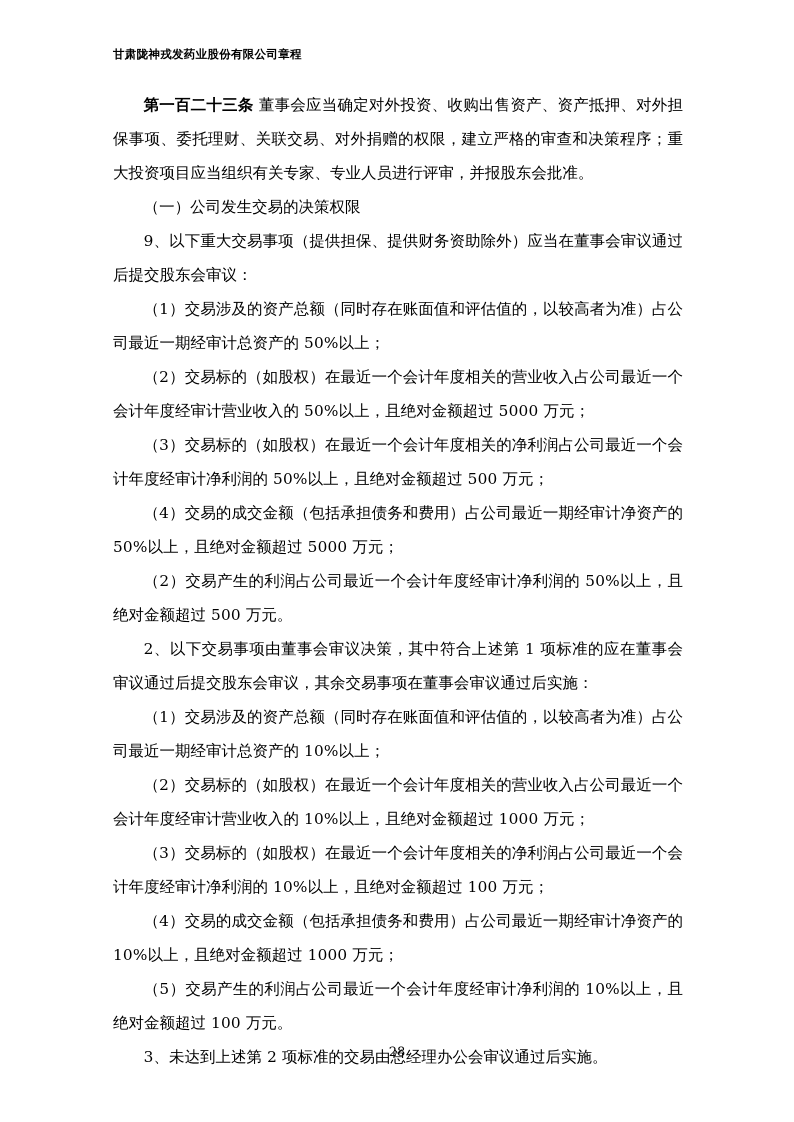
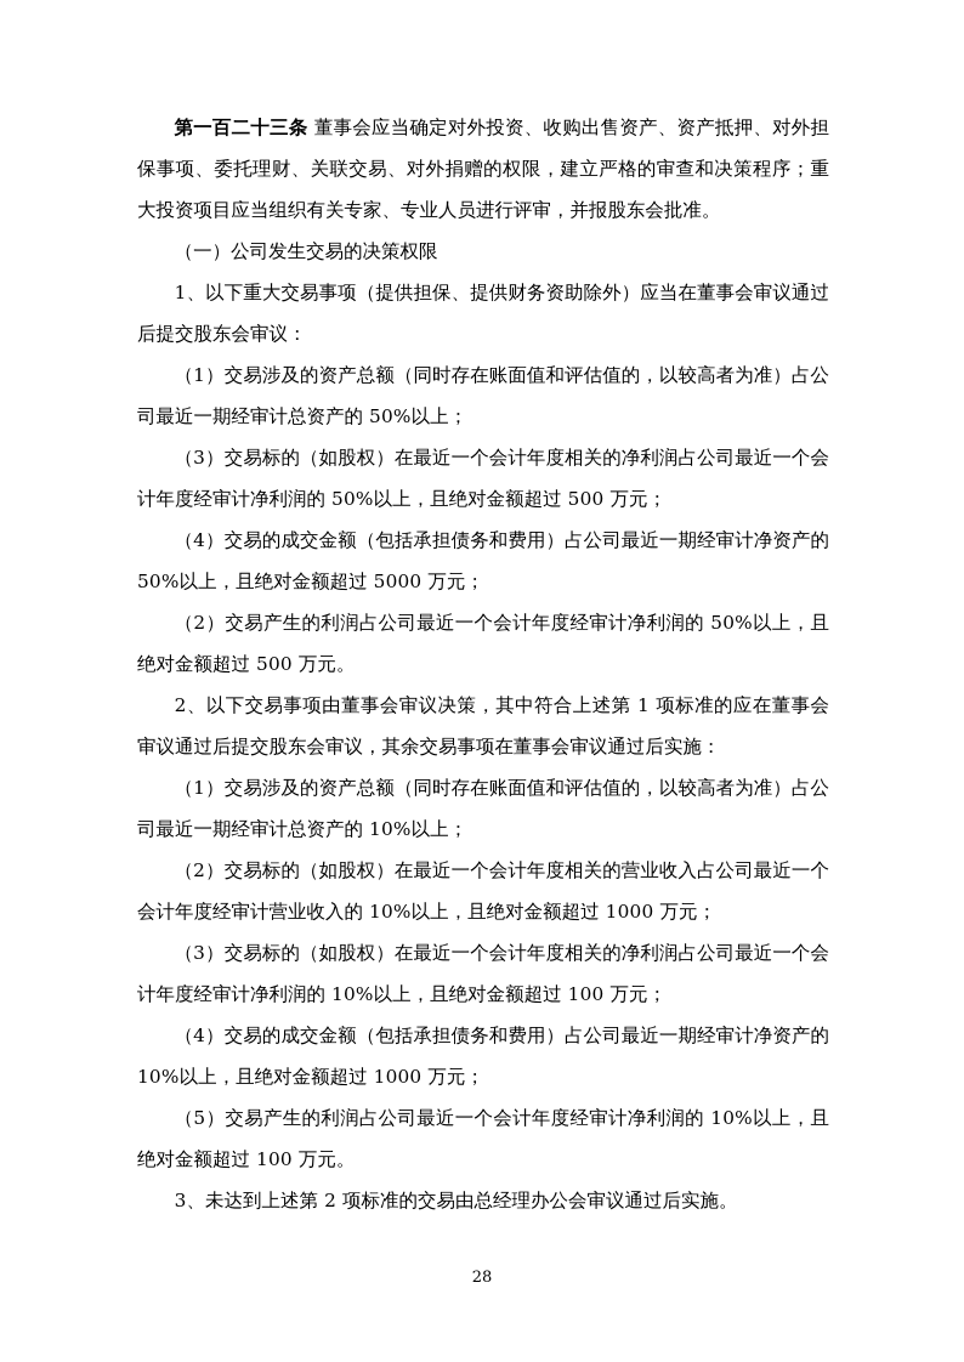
- 甘肃陇神戎发药业股份有限公司章程
  第一百二十三条 董事会应当确定对外投资、收购出售资产、资产抵押、对外担保事项、委托理财、关联交易、对外捐赠的权限，建立严格的审查和决策程序；重大投资项目应当组织有关专家、专业人员进行评审，并报股东会批准。
  （一）公司发生交易的决策权限
- 9、以下重大交易事项（提供担保、提供财务资助除外）应当在董事会审议通过后提交股东会审议：
+ 1、以下重大交易事项（提供担保、提供财务资助除外）应当在董事会审议通过后提交股东会审议：
  （1）交易涉及的资产总额（同时存在账面值和评估值的，以较高者为准）占公司最近一期经审计总资产的 50%以上；
- （2）交易标的（如股权）在最近一个会计年度相关的营业收入占公司最近一个会计年度经审计营业收入的 50%以上，且绝对金额超过 5000 万元；
  （3）交易标的（如股权）在最近一个会计年度相关的净利润占公司最近一个会计年度经审计净利润的 50%以上，且绝对金额超过 500 万元；
  （4）交易的成交金额（包括承担债务和费用）占公司最近一期经审计净资产的 50%以上，且绝对金额超过 5000 万元；
  （2）交易产生的利润占公司最近一个会计年度经审计净利润的 50%以上，且绝对金额超过 500 万元。
  2、以下交易事项由董事会审议决策，其中符合上述第 1 项标准的应在董事会审议通过后提交股东会审议，其余交易事项在董事会审议通过后实施：
  （1）交易涉及的资产总额（同时存在账面值和评估值的，以较高者为准）占公司最近一期经审计总资产的 10%以上；
  （2）交易标的（如股权）在最近一个会计年度相关的营业收入占公司最近一个会计年度经审计营业收入的 10%以上，且绝对金额超过 1000 万元；
  （3）交易标的（如股权）在最近一个会计年度相关的净利润占公司最近一个会计年度经审计净利润的 10%以上，且绝对金额超过 100 万元；
  （4）交易的成交金额（包括承担债务和费用）占公司最近一期经审计净资产的 10%以上，且绝对金额超过 1000 万元；
  （5）交易产生的利润占公司最近一个会计年度经审计净利润的 10%以上，且绝对金额超过 100 万元。
  3、未达到上述第 2 项标准的交易由总经理办公会审议通过后实施。
  28
